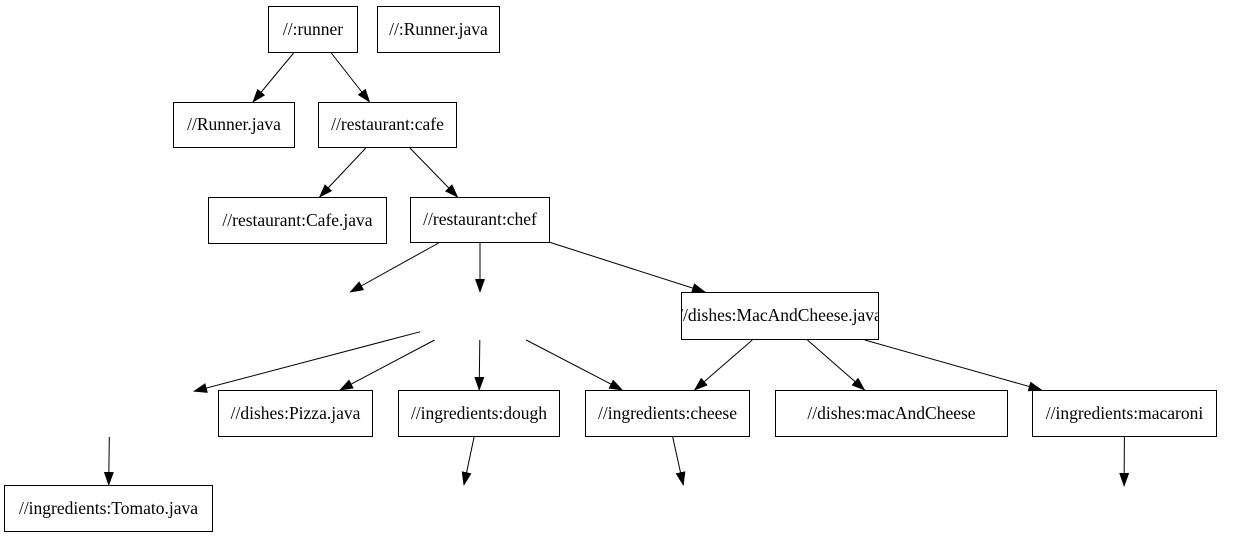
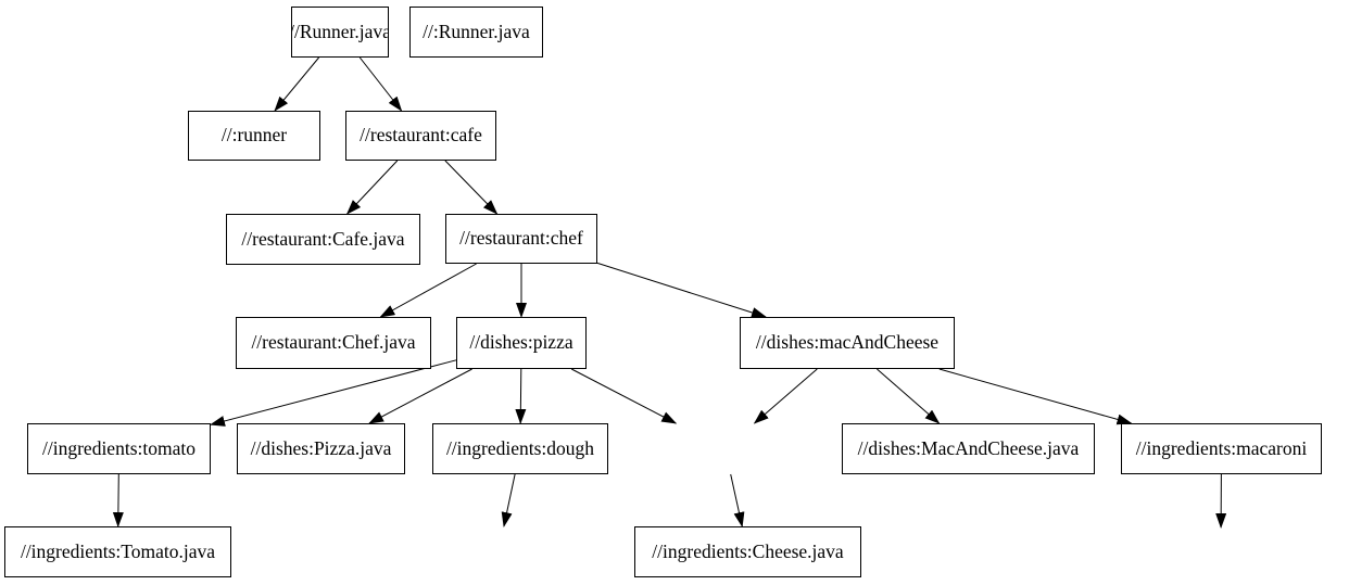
- //:runner
+ //Runner.java
  //:Runner.java
- //Runner.java
+ //:runner
  //restaurant:cafe
  //restaurant:Cafe.java
  //restaurant:chef
+ //restaurant:Chef.java
+ //dishes:pizza
- //dishes:MacAndCheese.java
+ //dishes:macAndCheese
+ //ingredients:tomato
  //dishes:Pizza.java
  //ingredients:dough
- //ingredients:cheese
- //dishes:macAndCheese
+ //dishes:MacAndCheese.java
  //ingredients:macaroni
  //ingredients:Tomato.java
+ //ingredients:Cheese.java
